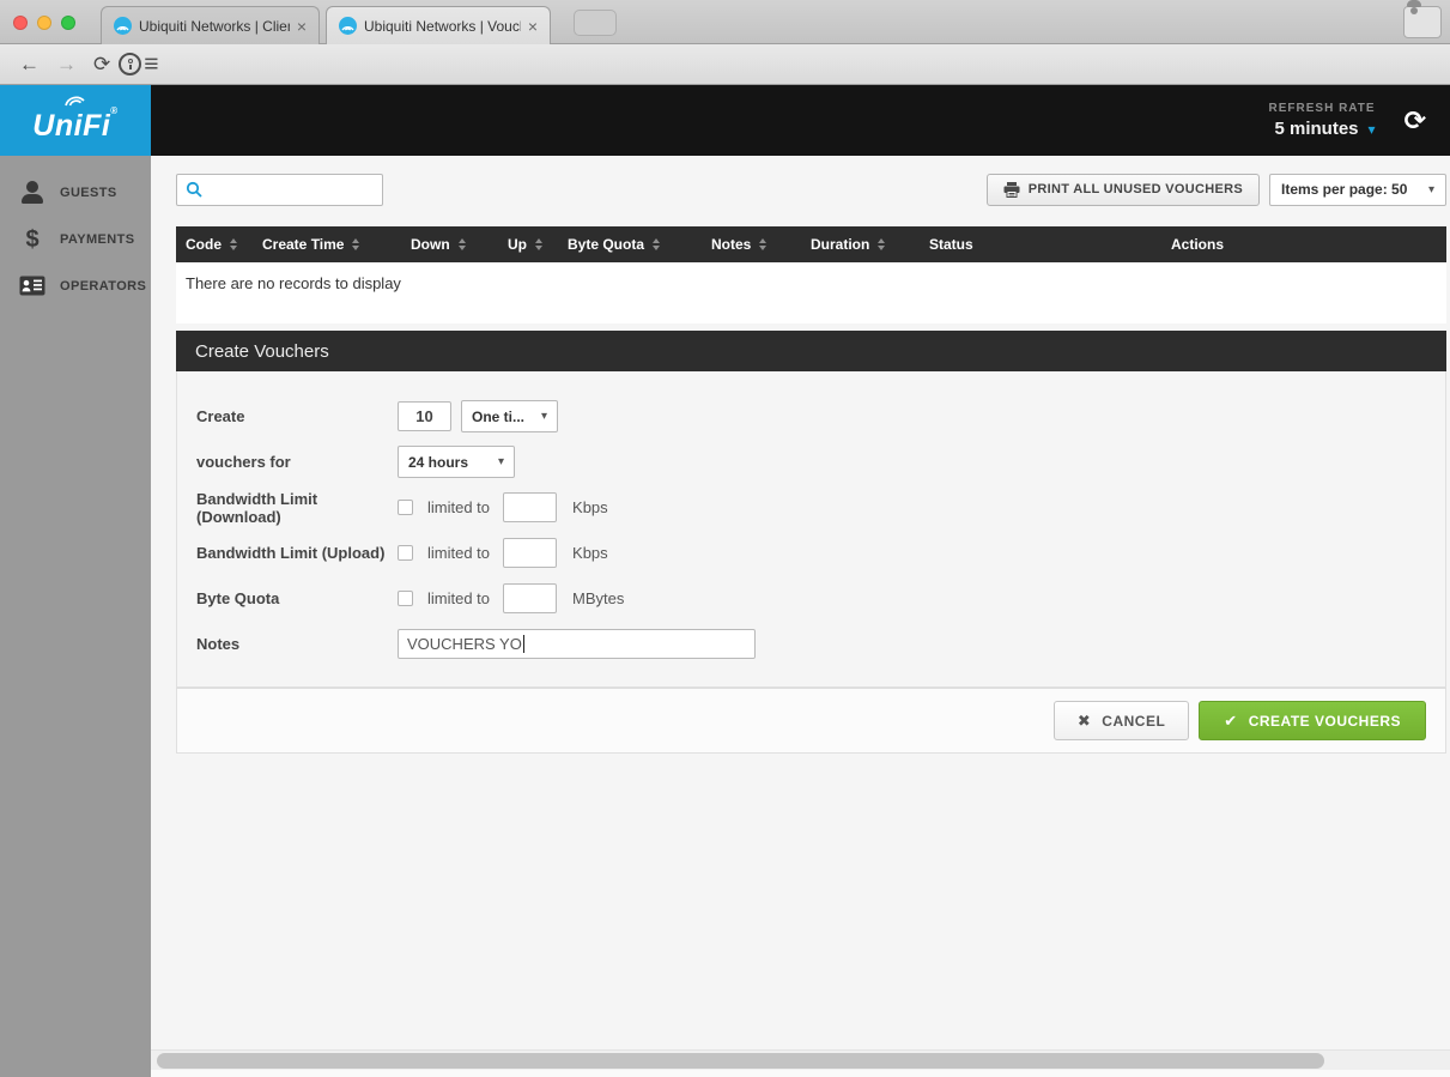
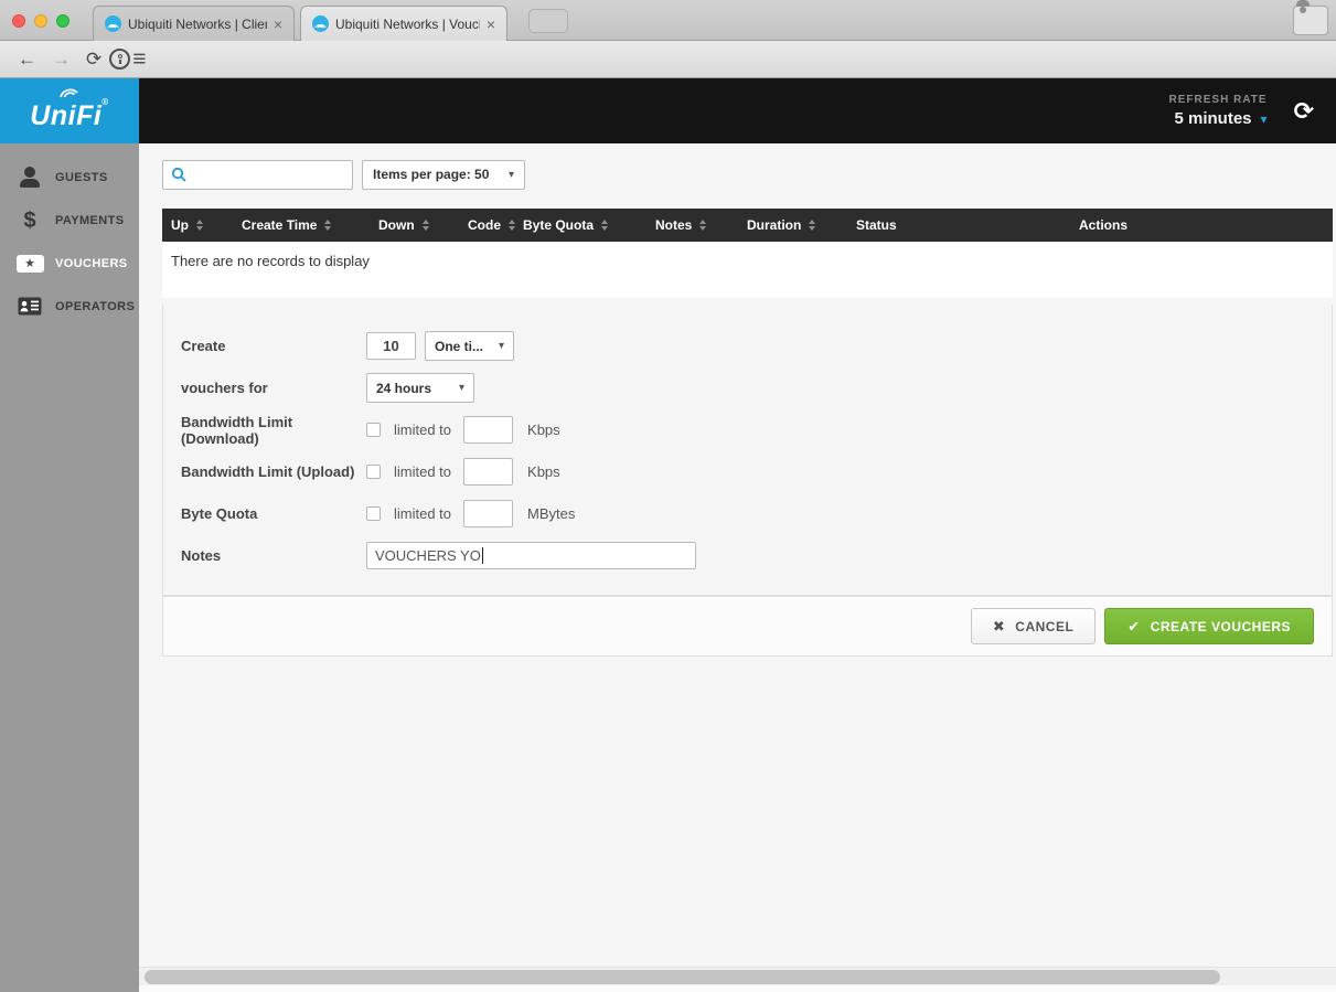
  Ubiquiti Networks | Clie
  ×
  Ubiquiti Networks | Vouc
  ×
  ←
  →
  ⟳
  ≡
  UniFi®
  REFRESH RATE
  5 minutes ▾
  ⟳
  GUESTS
  $
  PAYMENTS
+ ★
+ VOUCHERS
  OPERATORS
- PRINT ALL UNUSED VOUCHERS
  Items per page: 50
  ▾
- Code
+ Up
  Create Time
  Down
- Up
+ Code
  Byte Quota
  Notes
  Duration
  Status
  Actions
  There are no records to display
- Create Vouchers
  Create
  10
  One ti...
  ▾
  vouchers for
  24 hours
  ▾
  Bandwidth Limit (Download)
  limited to
  Kbps
  Bandwidth Limit (Upload)
  limited to
  Kbps
  Byte Quota
  limited to
  MBytes
  Notes
  VOUCHERS YO
  ✖
  CANCEL
  ✔
  CREATE VOUCHERS
